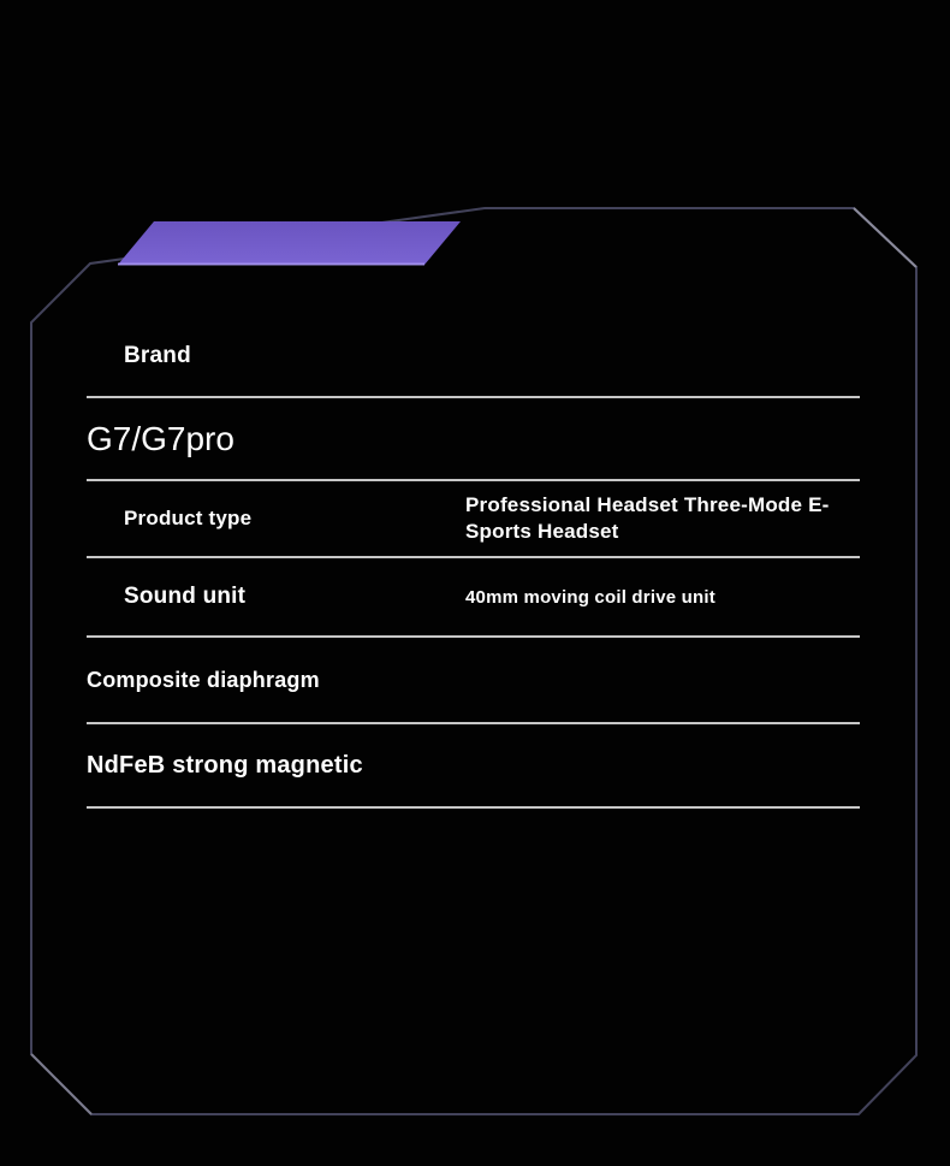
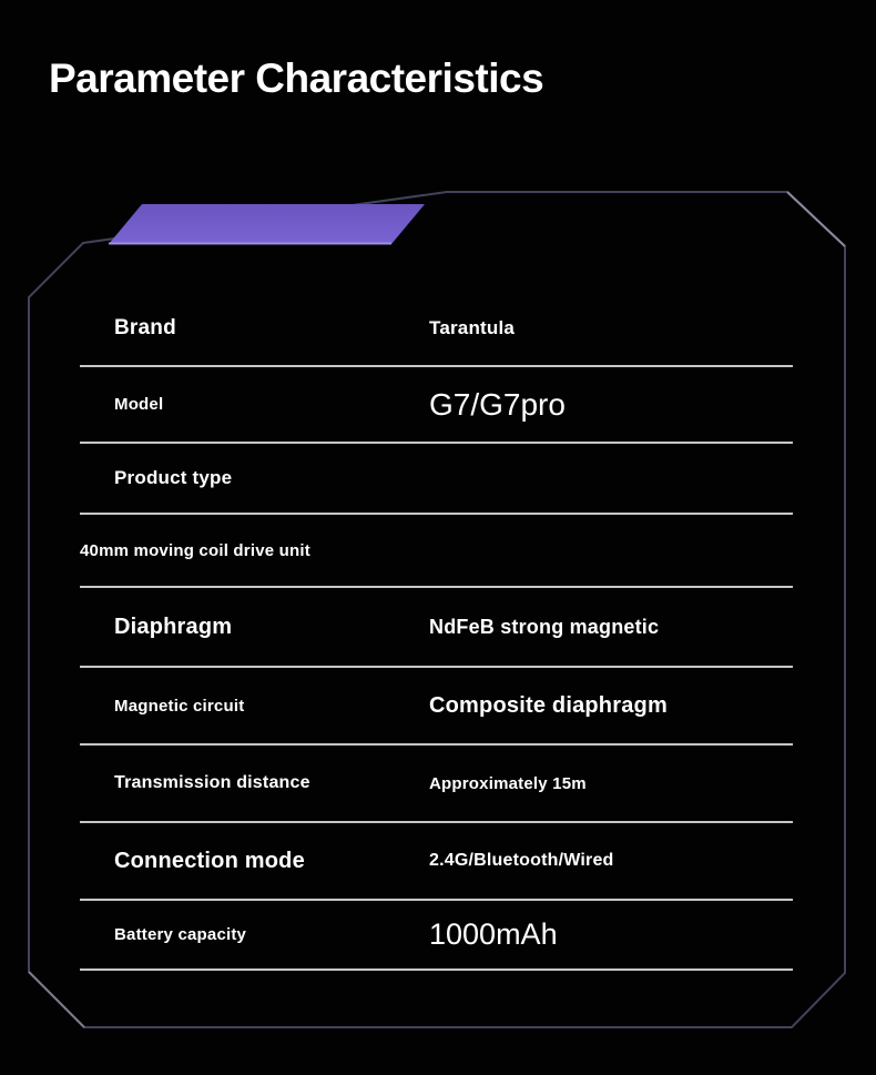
+ Parameter Characteristics
  Brand
+ Tarantula
+ Model
  G7/G7pro
  Product type
- Professional Headset Three-Mode E-Sports Headset
- Sound unit
  40mm moving coil drive unit
+ Diaphragm
- Composite diaphragm
+ NdFeB strong magnetic
+ Magnetic circuit
- NdFeB strong magnetic
+ Composite diaphragm
+ Transmission distance
+ Approximately 15m
+ Connection mode
+ 2.4G/Bluetooth/Wired
+ Battery capacity
+ 1000mAh
